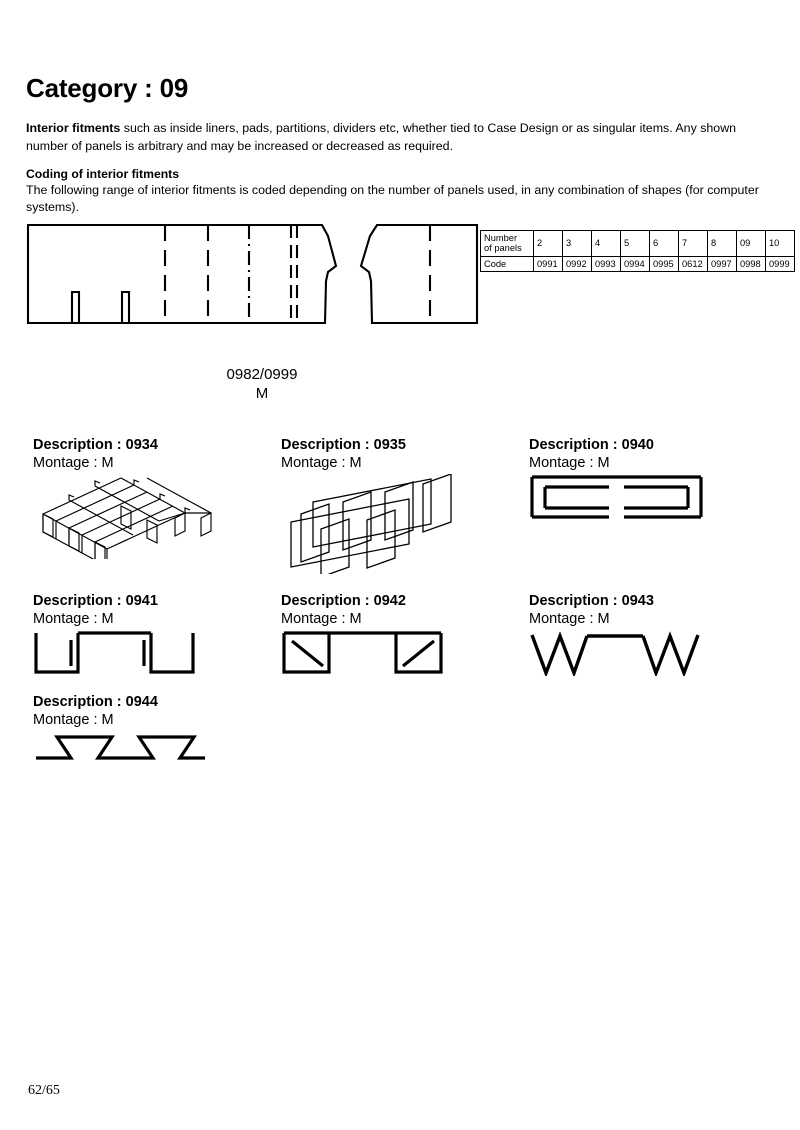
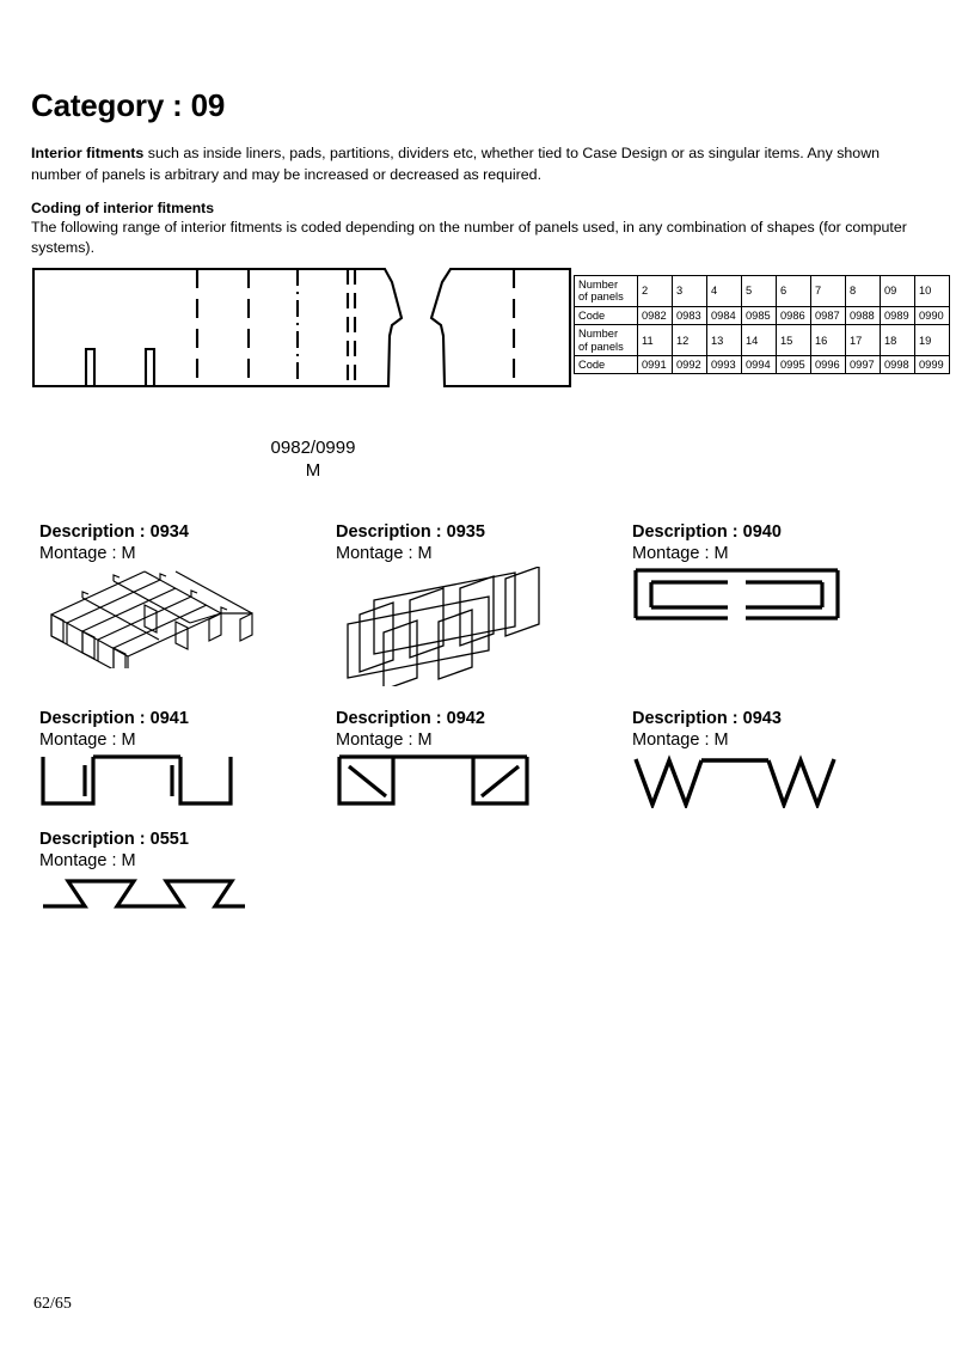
  Category : 09
  Interior fitments such as inside liners, pads, partitions, dividers etc, whether tied to Case Design or as singular items. Any shown number of panels is arbitrary and may be increased or decreased as required.
  Coding of interior fitments
  The following range of interior fitments is coded depending on the number of panels used, in any combination of shapes (for computer systems).
  0982/0999
  M
  Numberof panels	2	3	4	5	6	7	8	09	10
+ Code	0982	0983	0984	0985	0986	0987	0988	0989	0990
+ Numberof panels	11	12	13	14	15	16	17	18	19
- Code	0991	0992	0993	0994	0995	0612	0997	0998	0999
+ Code	0991	0992	0993	0994	0995	0996	0997	0998	0999
  Description : 0934
  Montage : M
  Description : 0935
  Montage : M
  Description : 0940
  Montage : M
  Description : 0941
  Montage : M
  Description : 0942
  Montage : M
  Description : 0943
  Montage : M
- Description : 0944
+ Description : 0551
  Montage : M
  62/65
